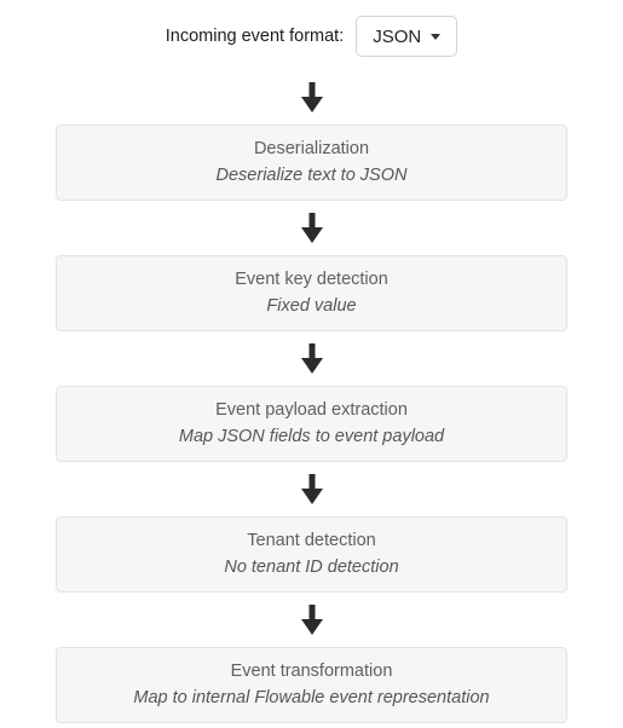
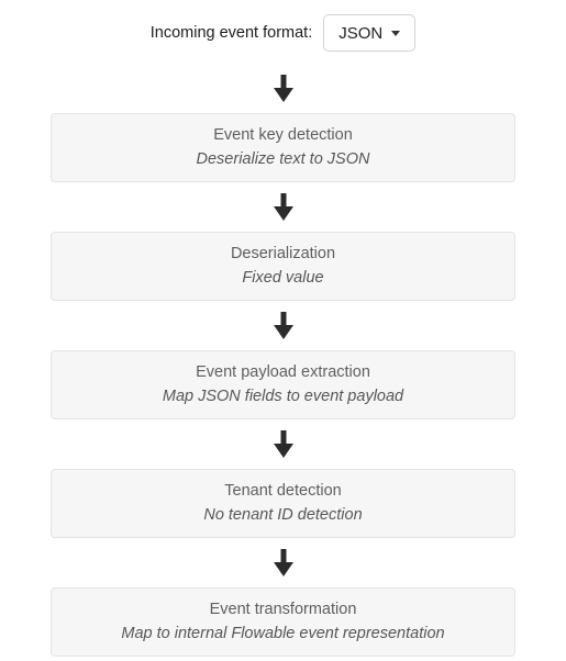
  Incoming event format:
  JSON
- Deserialization
+ Event key detection
  Deserialize text to JSON
- Event key detection
+ Deserialization
  Fixed value
  Event payload extraction
  Map JSON fields to event payload
  Tenant detection
  No tenant ID detection
  Event transformation
  Map to internal Flowable event representation
